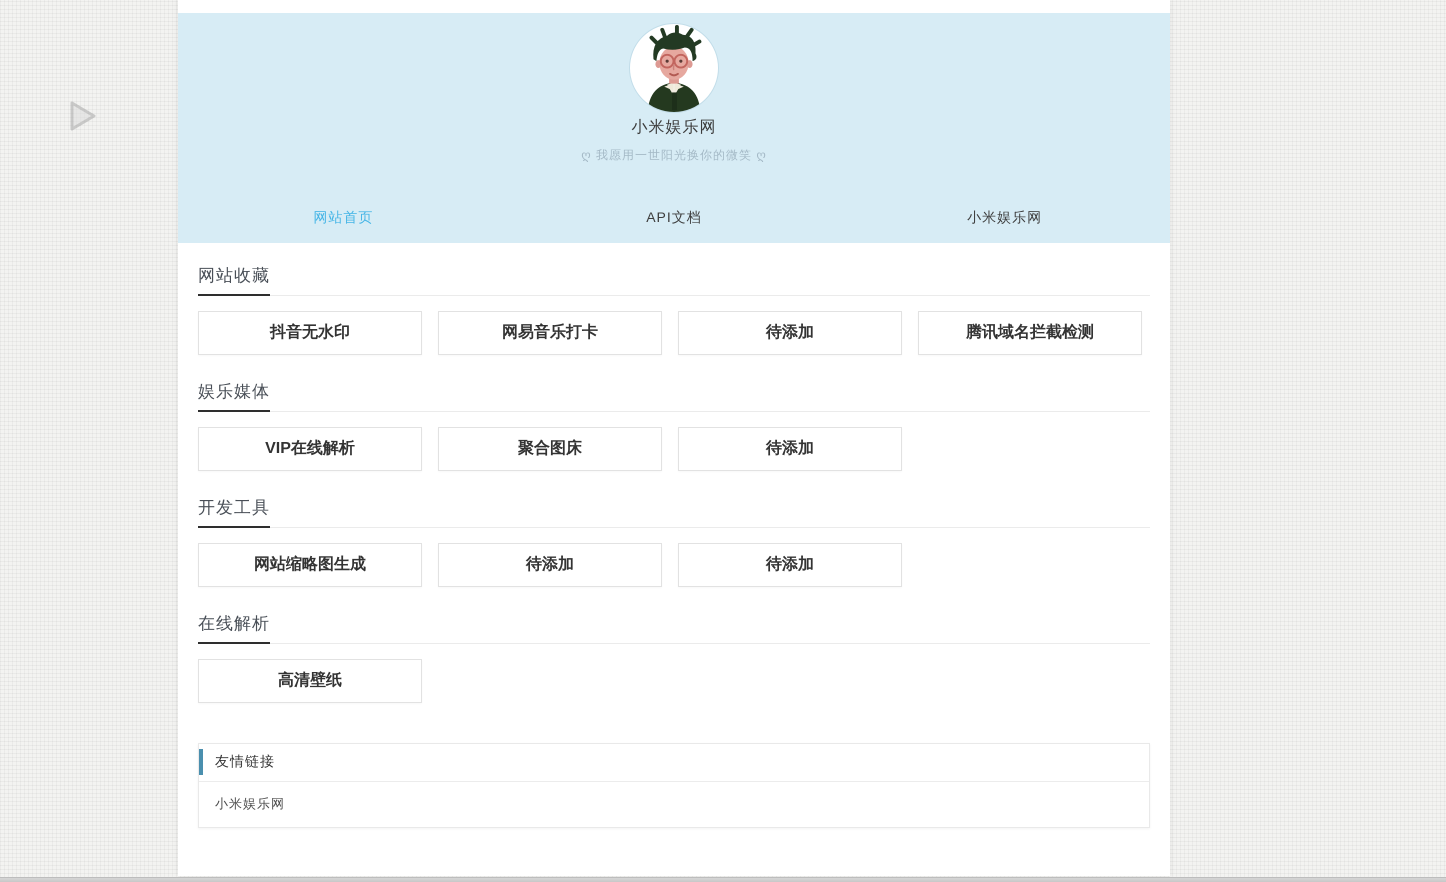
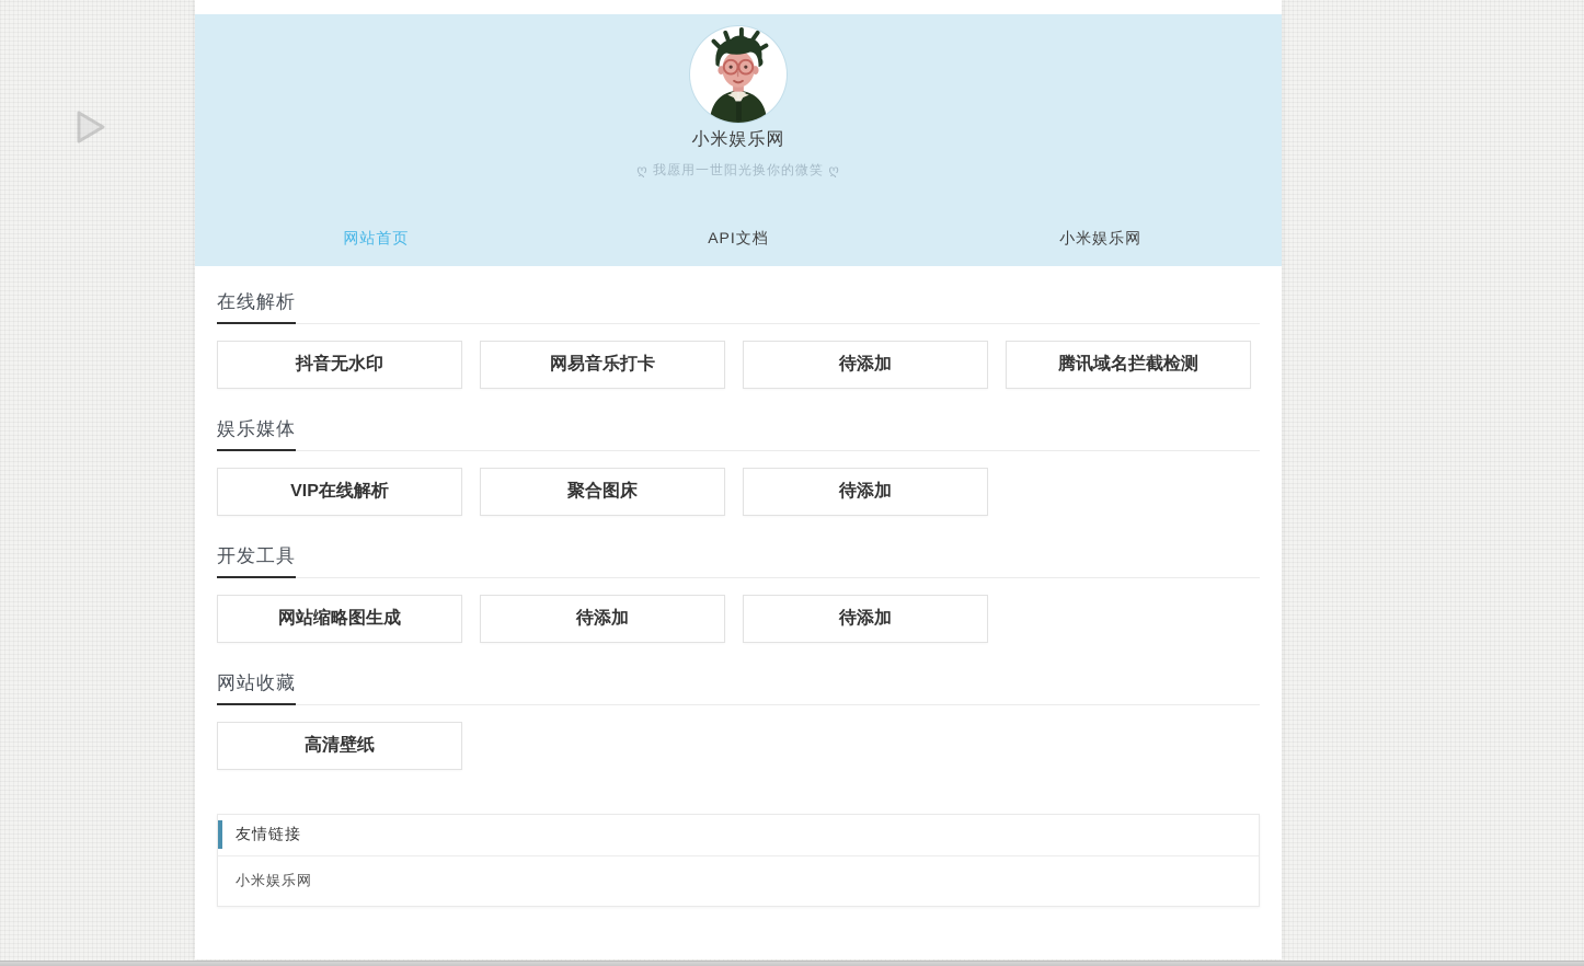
  小米娱乐网
  ღ 我愿用一世阳光换你的微笑 ღ
  网站首页
  API文档
  小米娱乐网
- 网站收藏
+ 在线解析
  抖音无水印
  网易音乐打卡
  待添加
  腾讯域名拦截检测
  娱乐媒体
  VIP在线解析
  聚合图床
  待添加
  开发工具
  网站缩略图生成
  待添加
  待添加
- 在线解析
+ 网站收藏
  高清壁纸
  友情链接
  小米娱乐网
